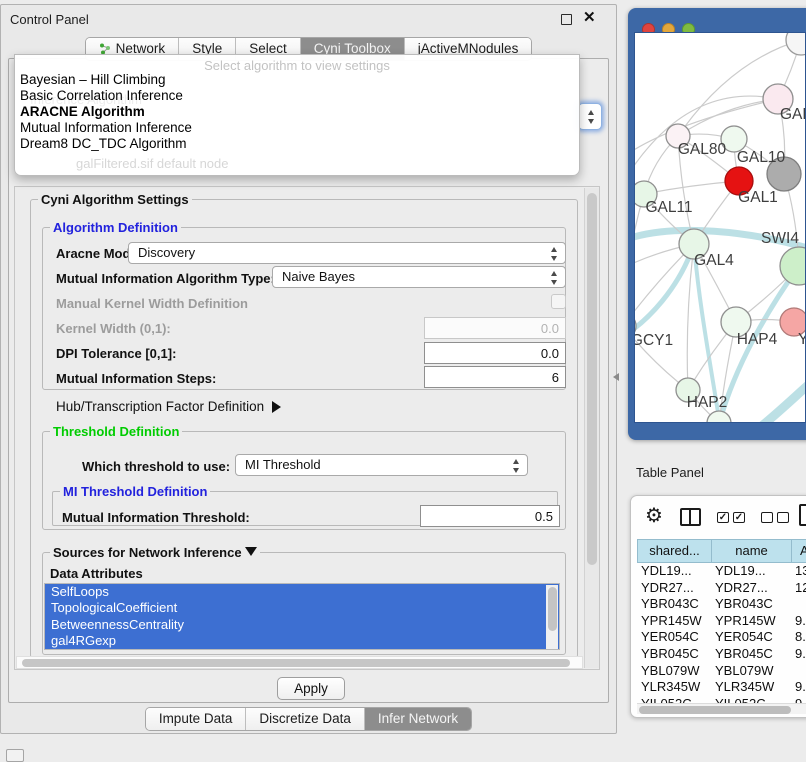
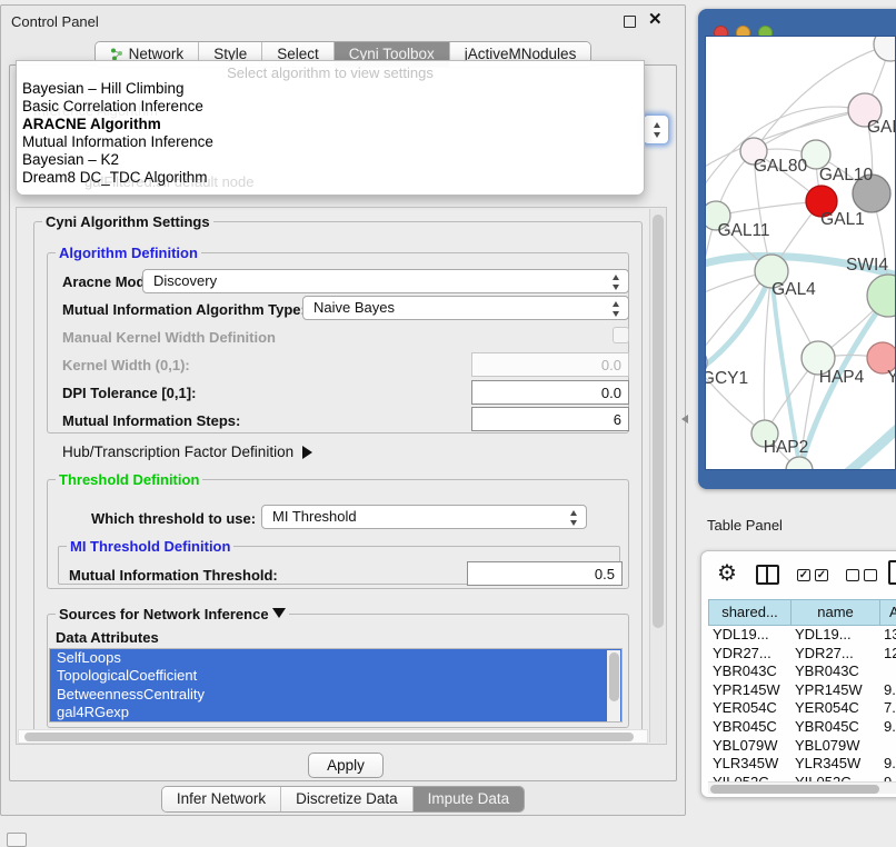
  Control Panel
  ✕
  Network
  Style
  Select
  Cyni Toolbox
  jActiveMNodules
  Cyni Algorithm Settings
  Algorithm Definition
  Aracne Mod
  Discovery
  Mutual Information Algorithm Type
  Naive Bayes
  Manual Kernel Width Definition
  Kernel Width (0,1):
  0.0
  DPI Tolerance [0,1]:
  0.0
  Mutual Information Steps:
  6
  Hub/Transcription Factor Definition
  Threshold Definition
  Which threshold to use:
  MI Threshold
  MI Threshold Definition
  Mutual Information Threshold:
  0.5
  Sources for Network Inference
  Data Attributes
  SelfLoops
  TopologicalCoefficient
  BetweennessCentrality
  gal4RGexp
  Apply
- Impute Data
+ Infer Network
  Discretize Data
- Infer Network
+ Impute Data
  Select algorithm to view settings
  Bayesian – Hill Climbing
  Basic Correlation Inference
  ARACNE Algorithm
  Mutual Information Inference
+ Bayesian – K2
  Dream8 DC_TDC Algorithm
  Inference Algorithm
  galFiltered.sif default node
  GAL80
  GAL10
  GAL1
  GAL11
  GAL4
  SWI4
  GCY1
  HAP4
  Y
  HAP2
  Table Panel
  ⚙
  ✓
  ✓
  shared...
  name
  A
  YDL19...
  YDL19...
  YDR27...
  YDR27...
  YBR043C
  YBR043C
  YPR145W
  YPR145W
  9.
  YER054C
  YER054C
- 8.
+ 7.
  YBR045C
  YBR045C
  9.
  YBL079W
  YBL079W
  YLR345W
  YLR345W
  9.
